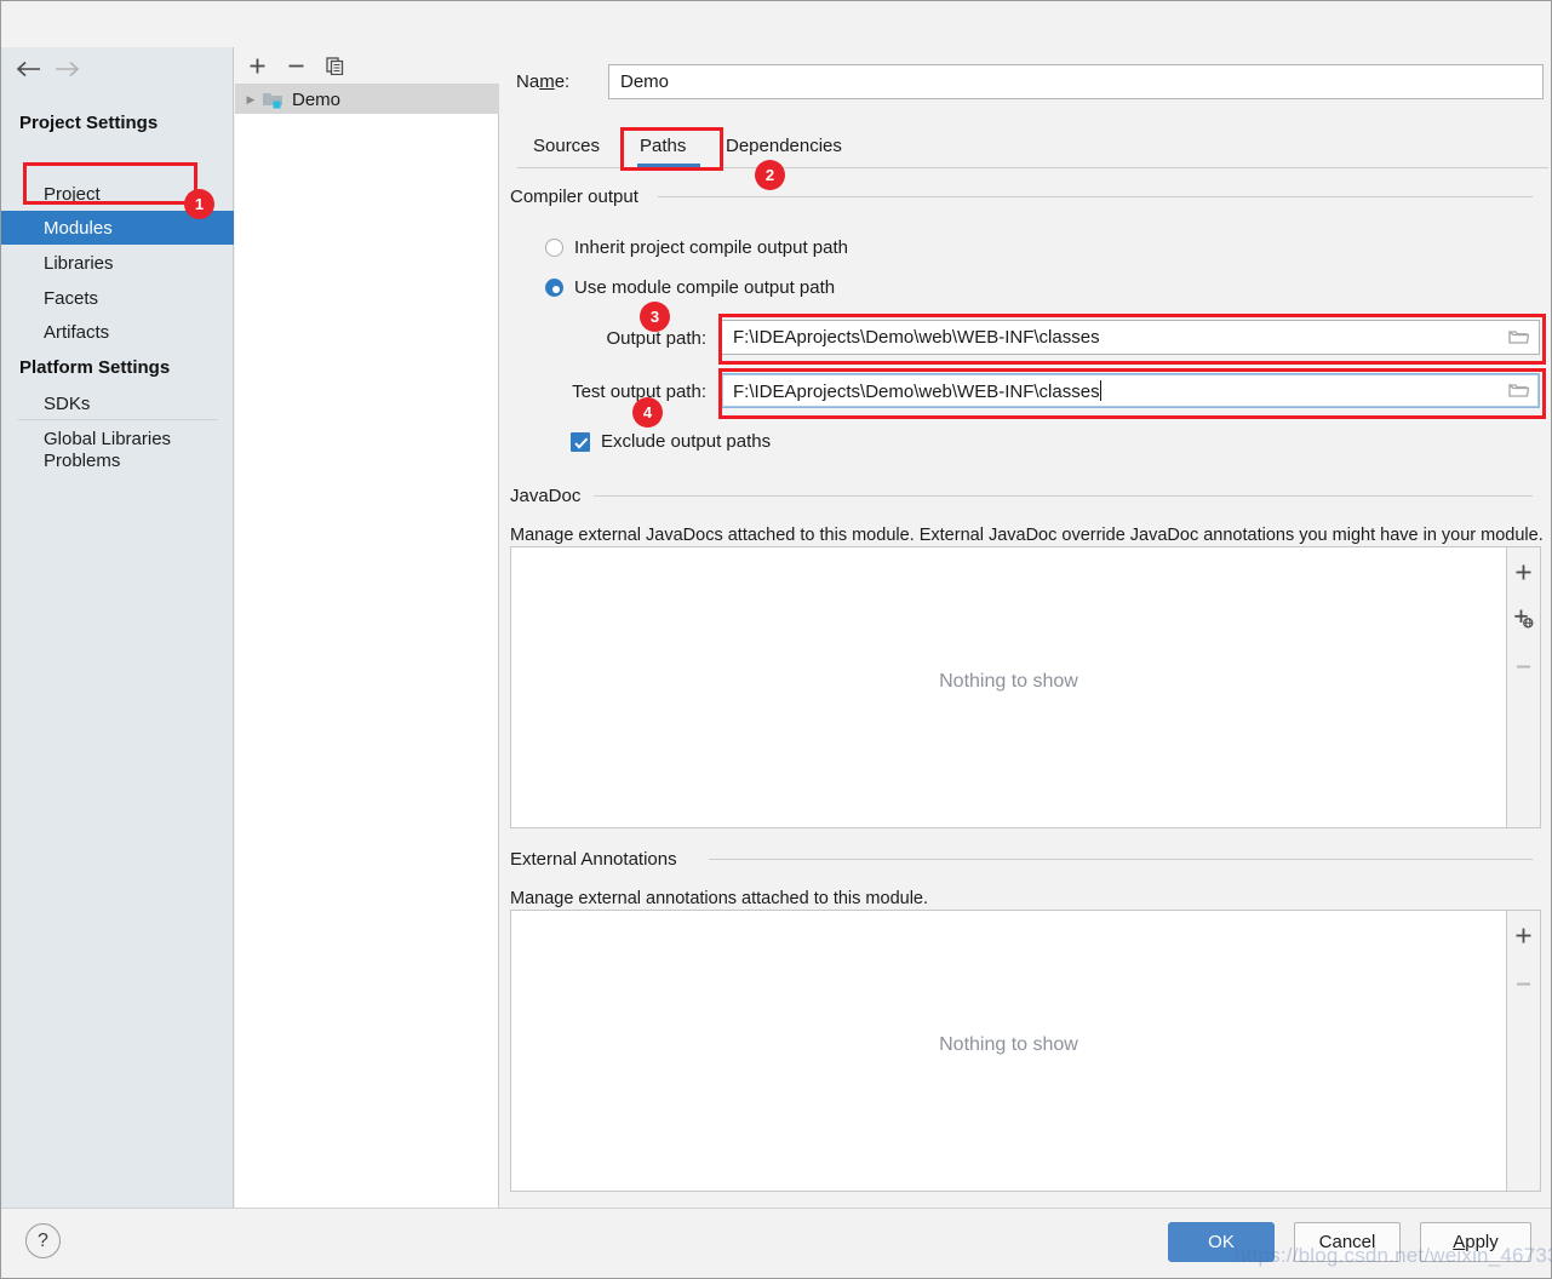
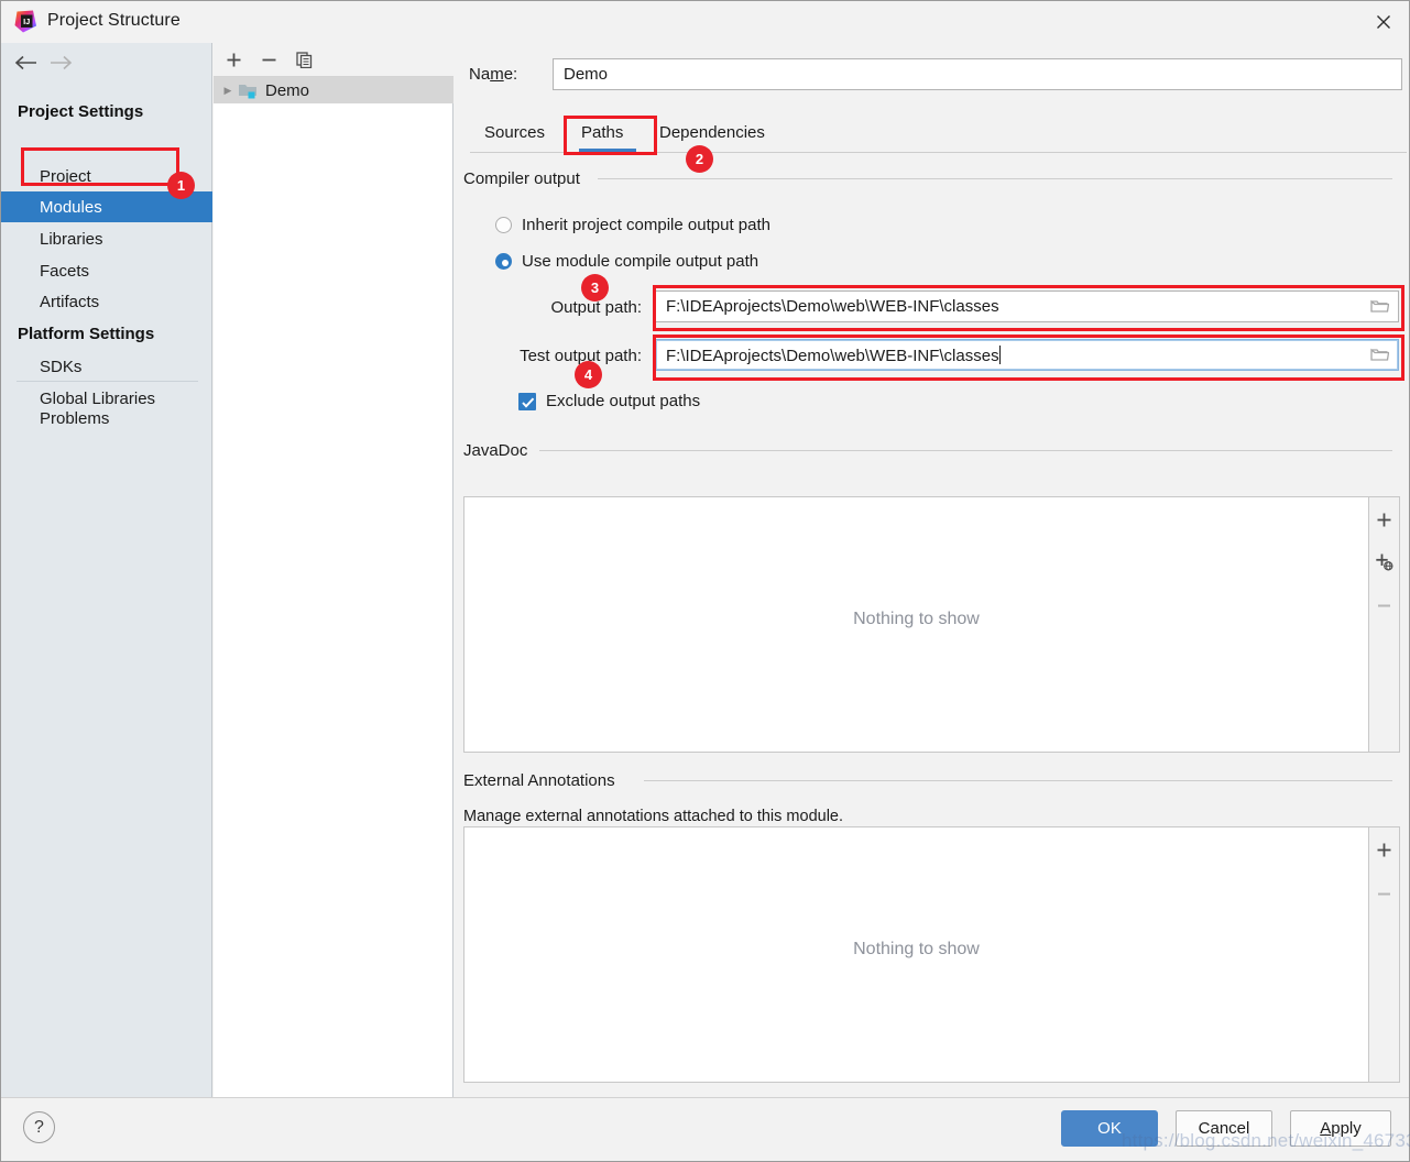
+ IJ
+ Project Structure
  Project Settings
  Project
  Modules
  Libraries
  Facets
  Artifacts
  Platform Settings
  SDKs
  Global Libraries
  Problems
  ▶
  Demo
  Name:
  Demo
  Sources
  Paths
  Dependencies
  Compiler output
  Inherit project compile output path
  Use module compile output path
  Output path:
  F:\IDEAprojects\Demo\web\WEB-INF\classes
  Test output path:
  F:\IDEAprojects\Demo\web\WEB-INF\classes
  Exclude output paths
  JavaDoc
- Manage external JavaDocs attached to this module. External JavaDoc override JavaDoc annotations you might have in your module.
  Nothing to show
  External Annotations
  Manage external annotations attached to this module.
  Nothing to show
  ?
  OK
  Cancel
  Apply
  1
  2
  3
  4
  https://blog.csdn.net/weixin_4673
